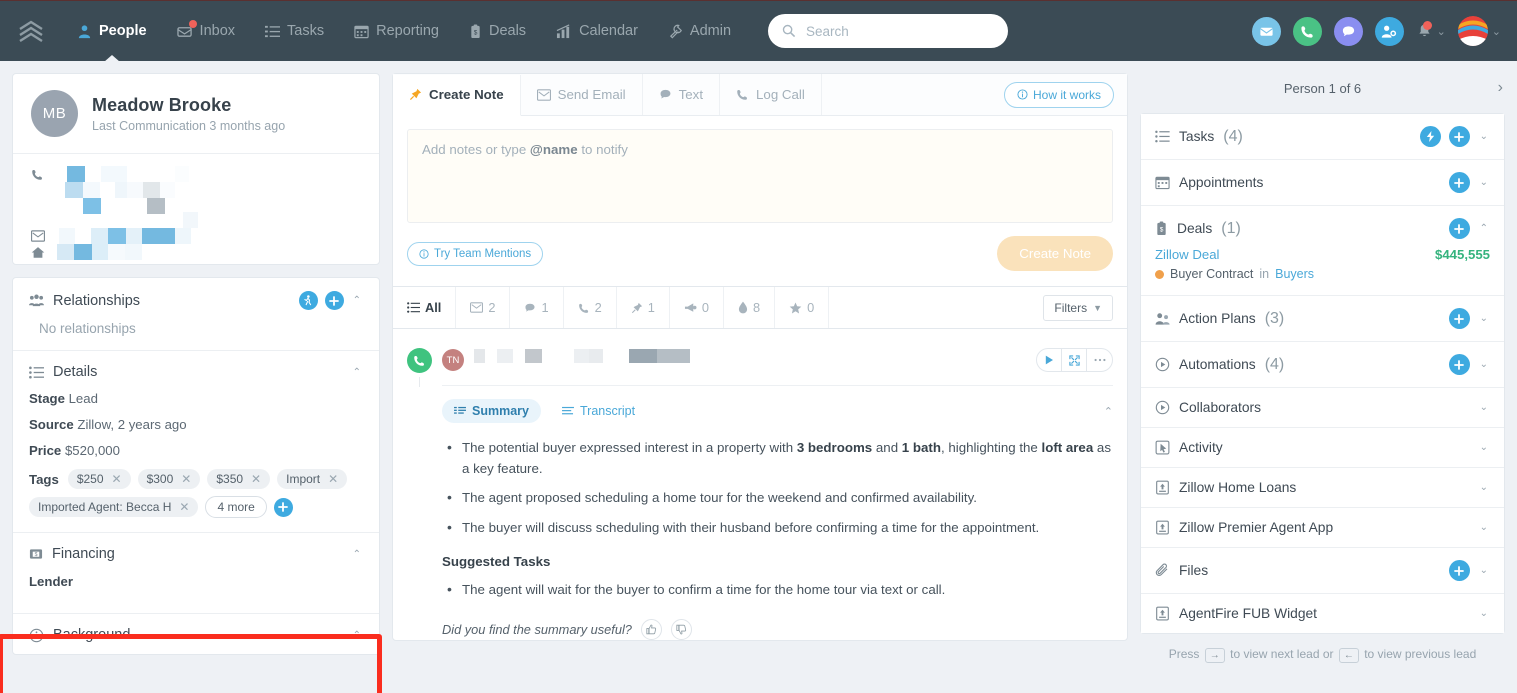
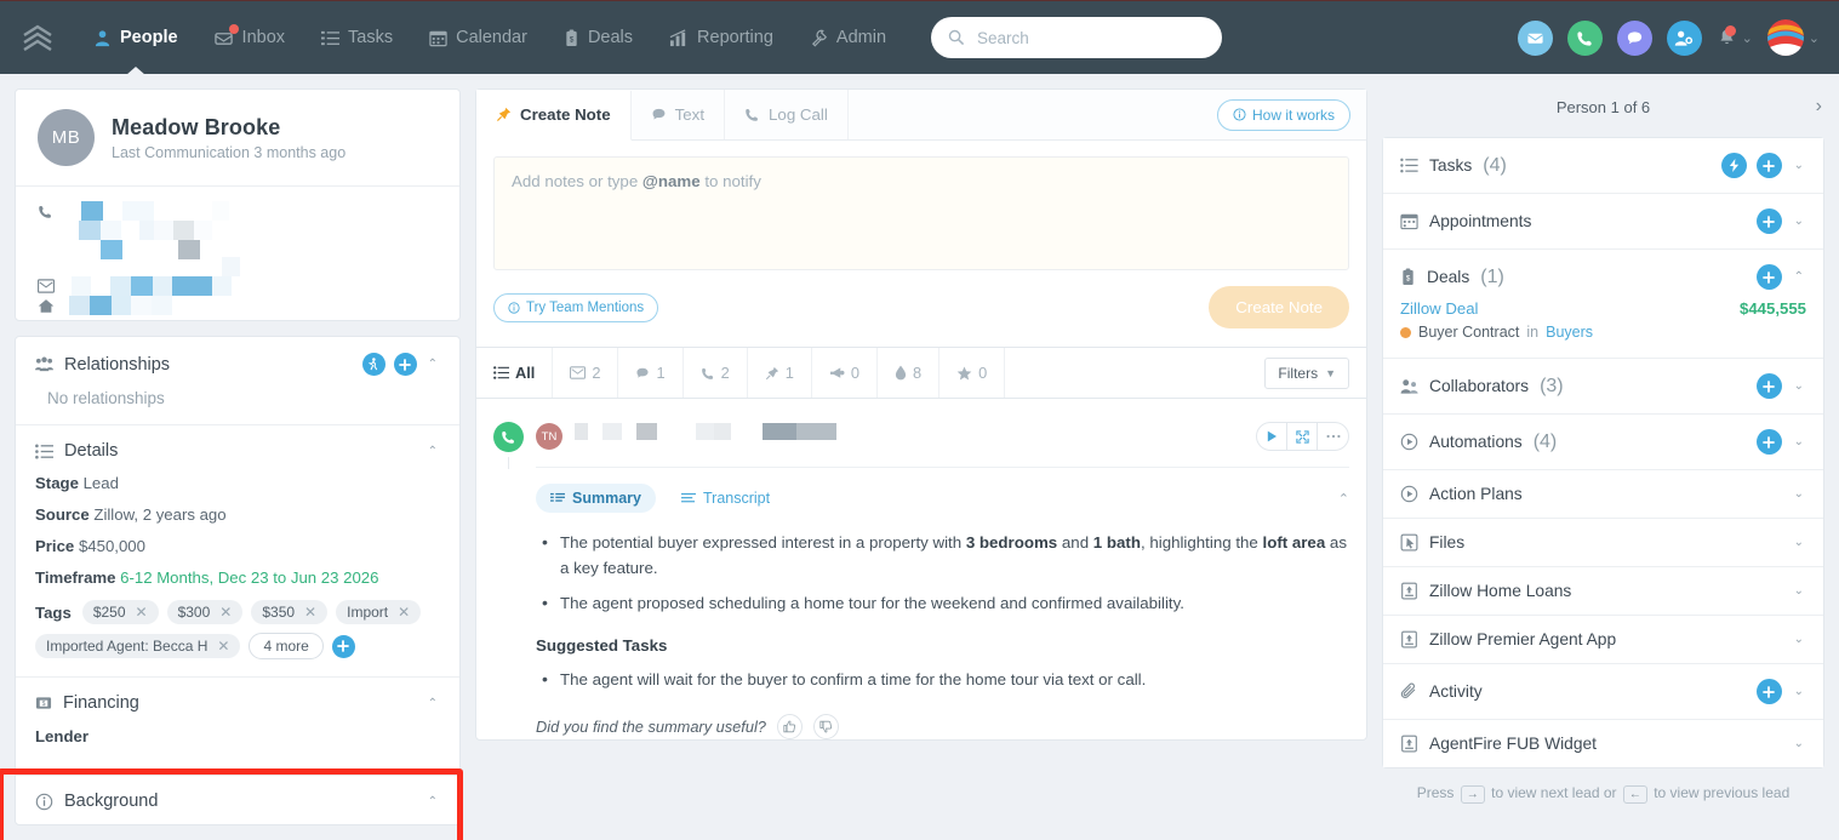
  People
  Inbox
  Tasks
- Reporting
+ Calendar
  Deals
- Calendar
+ Reporting
  Admin
  Search
  ⌄
  ⌄
  MB
  Meadow Brooke
  Last Communication 3 months ago
  Relationships
  ⌃
  No relationships
  Details
  ⌃
  Stage Lead
  Source Zillow, 2 years ago
- Price $520,000
+ Price $450,000
+ Timeframe 6-12 Months, Dec 23 to Jun 23 2026
  Tags
  $250
  ✕
  $300
  ✕
  $350
  ✕
  Import
  ✕
  Imported Agent: Becca H
  ✕
  4 more
  Financing
  ⌃
  Lender
  Background
  ⌃
  Create Note
- Send Email
  Text
  Log Call
  How it works
  Add notes or type @name to notify
  Try Team Mentions
  Create Note
  All
  2
  1
  2
  1
  0
  8
  0
  Filters
  ▼
  TN
  Summary
  Transcript
  ⌃
  The potential buyer expressed interest in a property with 3 bedrooms and 1 bath, highlighting the loft area as a key feature.
  The agent proposed scheduling a home tour for the weekend and confirmed availability.
- The buyer will discuss scheduling with their husband before confirming a time for the appointment.
  Suggested Tasks
  The agent will wait for the buyer to confirm a time for the home tour via text or call.
  Did you find the summary useful?
  Person 1 of 6
  ›
  Tasks
  (4)
  ⌄
  Appointments
  ⌄
  Deals
  (1)
  ⌃
  Zillow Deal
  $445,555
  Buyer Contract
  in
  Buyers
- Action Plans
+ Collaborators
  (3)
  ⌄
  Automations
  (4)
  ⌄
- Collaborators
+ Action Plans
  ⌄
- Activity
+ Files
  ⌄
  Zillow Home Loans
  ⌄
  Zillow Premier Agent App
  ⌄
- Files
+ Activity
  ⌄
  AgentFire FUB Widget
  ⌄
  Press → to view next lead or ← to view previous lead
